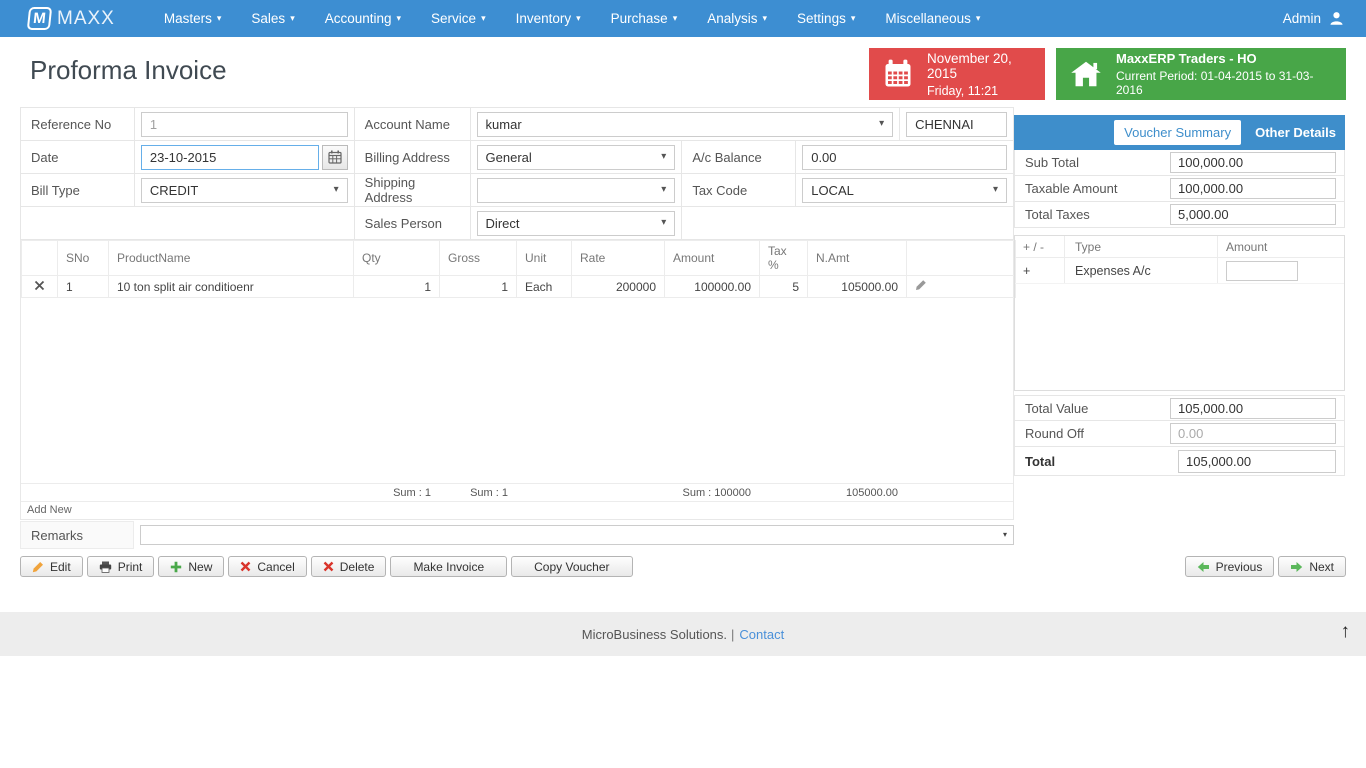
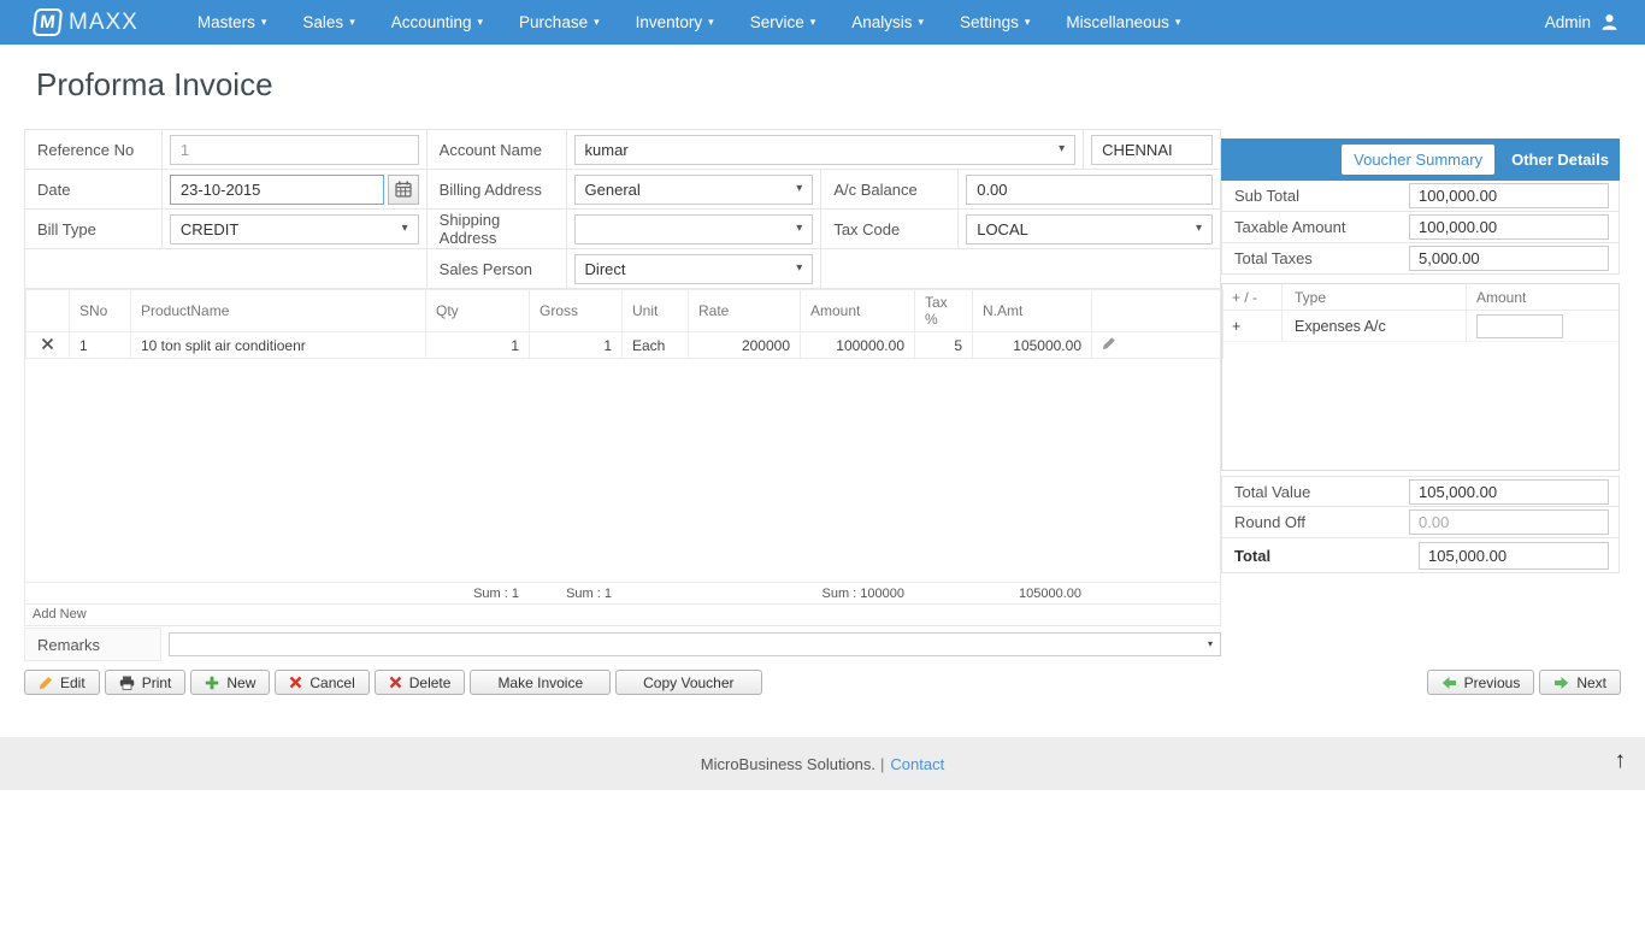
  MAXX
  Masters
  ▾
  Sales
  ▾
  Accounting
  ▾
- Service
+ Purchase
  ▾
  Inventory
  ▾
- Purchase
+ Service
  ▾
  Analysis
  ▾
  Settings
  ▾
  Miscellaneous
  ▾
  Admin
  Proforma Invoice
- November 20, 2015
- Friday, 11:21
- MaxxERP Traders - HO
- Current Period: 01-04-2015 to 31-03-2016
  Reference No
  1
  Account Name
  kumar
  ▾
  CHENNAI
  Date
  23-10-2015
  Billing Address
  General
  ▾
  A/c Balance
  0.00
  Bill Type
  CREDIT
  ▾
  Shipping Address
  ▾
  Tax Code
  LOCAL
  ▾
  Sales Person
  Direct
  ▾
  	SNo	ProductName	Qty	Gross	Unit	Rate	Amount	Tax %	N.Amt
  	1	10 ton split air conditioenr	1	1	Each	200000	100000.00	5	105000.00
  Sum : 1
  Sum : 1
  Sum : 100000
  105000.00
  Add New
  Remarks
  ▾
  Voucher Summary
  Other Details
  Sub Total
  100,000.00
  Taxable Amount
  100,000.00
  Total Taxes
  5,000.00
  + / -
  Type
  Amount
  +
  Expenses A/c
  Total Value
  105,000.00
  Round Off
  0.00
  Total
  105,000.00
  Edit
  Print
  New
  Cancel
  Delete
  Make Invoice
  Copy Voucher
  Previous
  Next
  MicroBusiness Solutions.
  |
  Contact
  ↑
